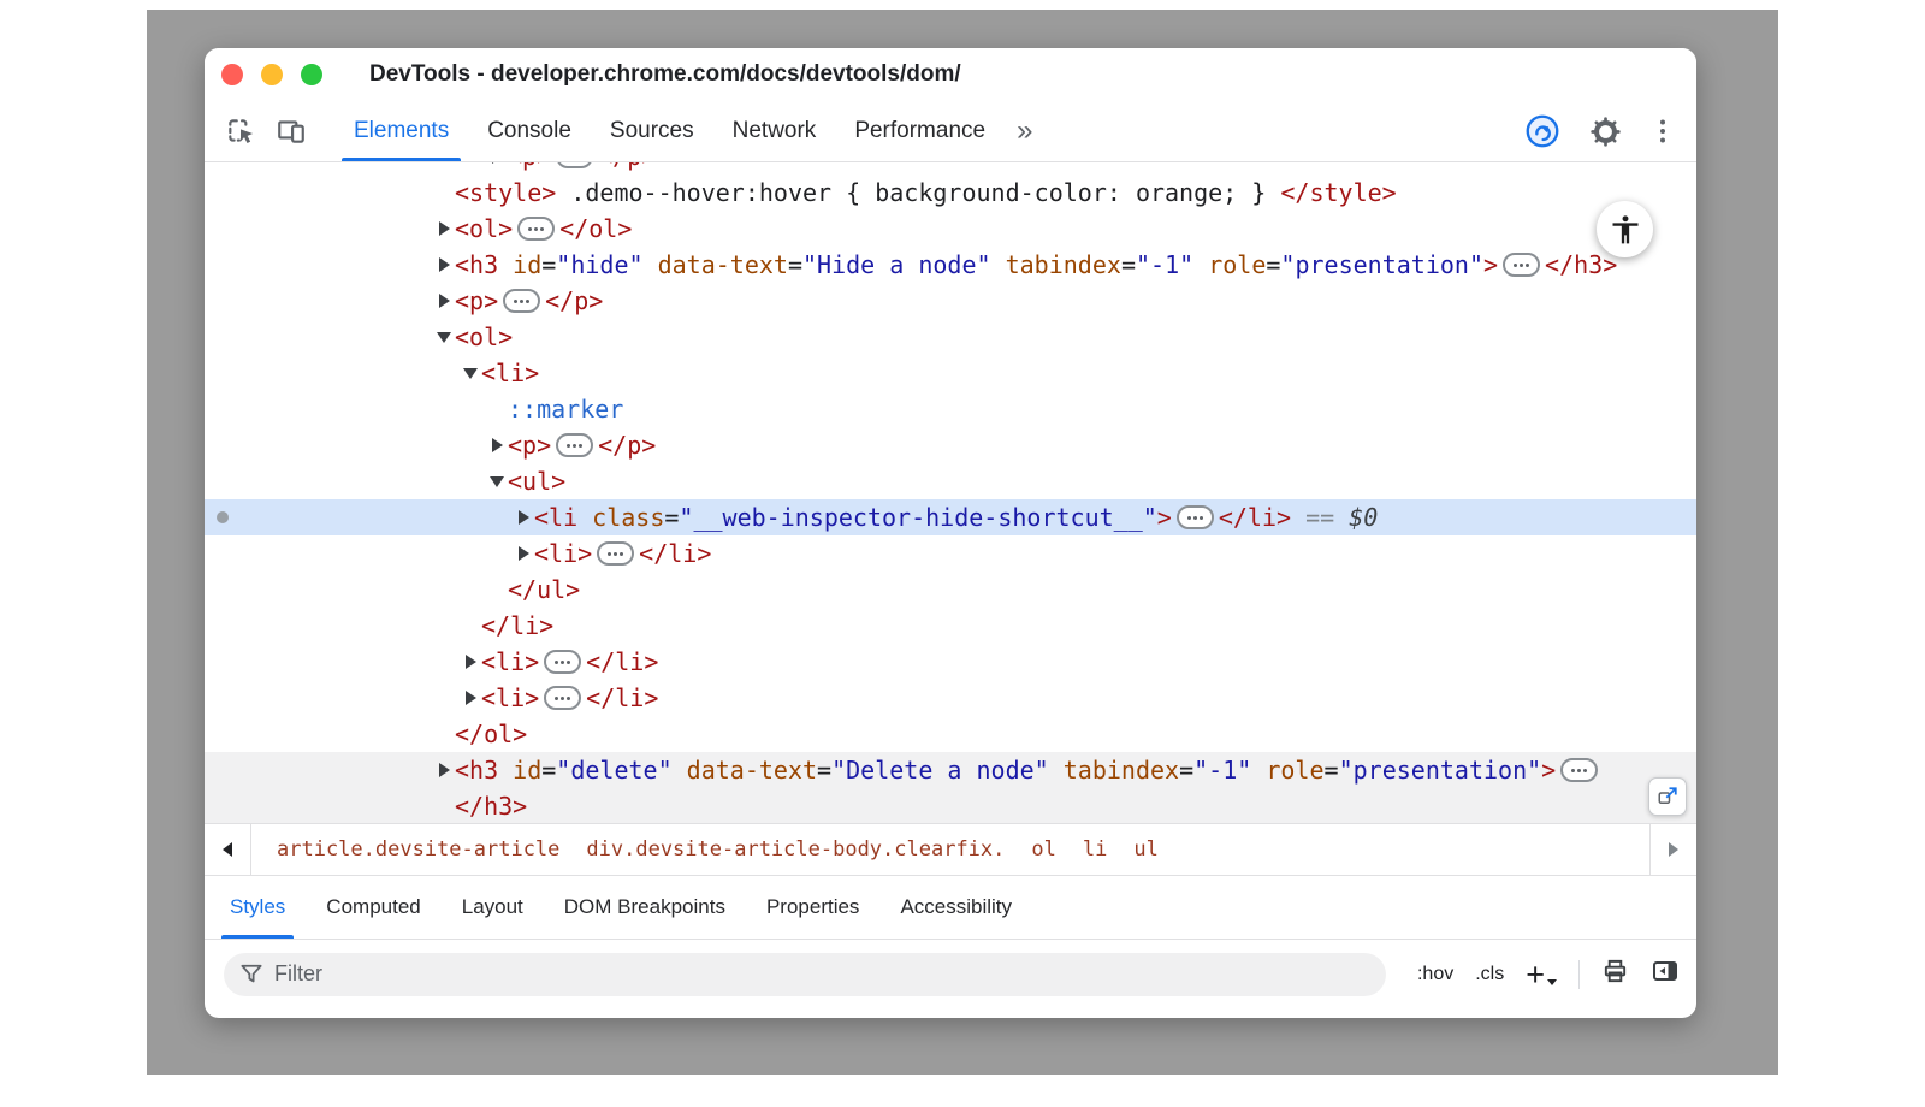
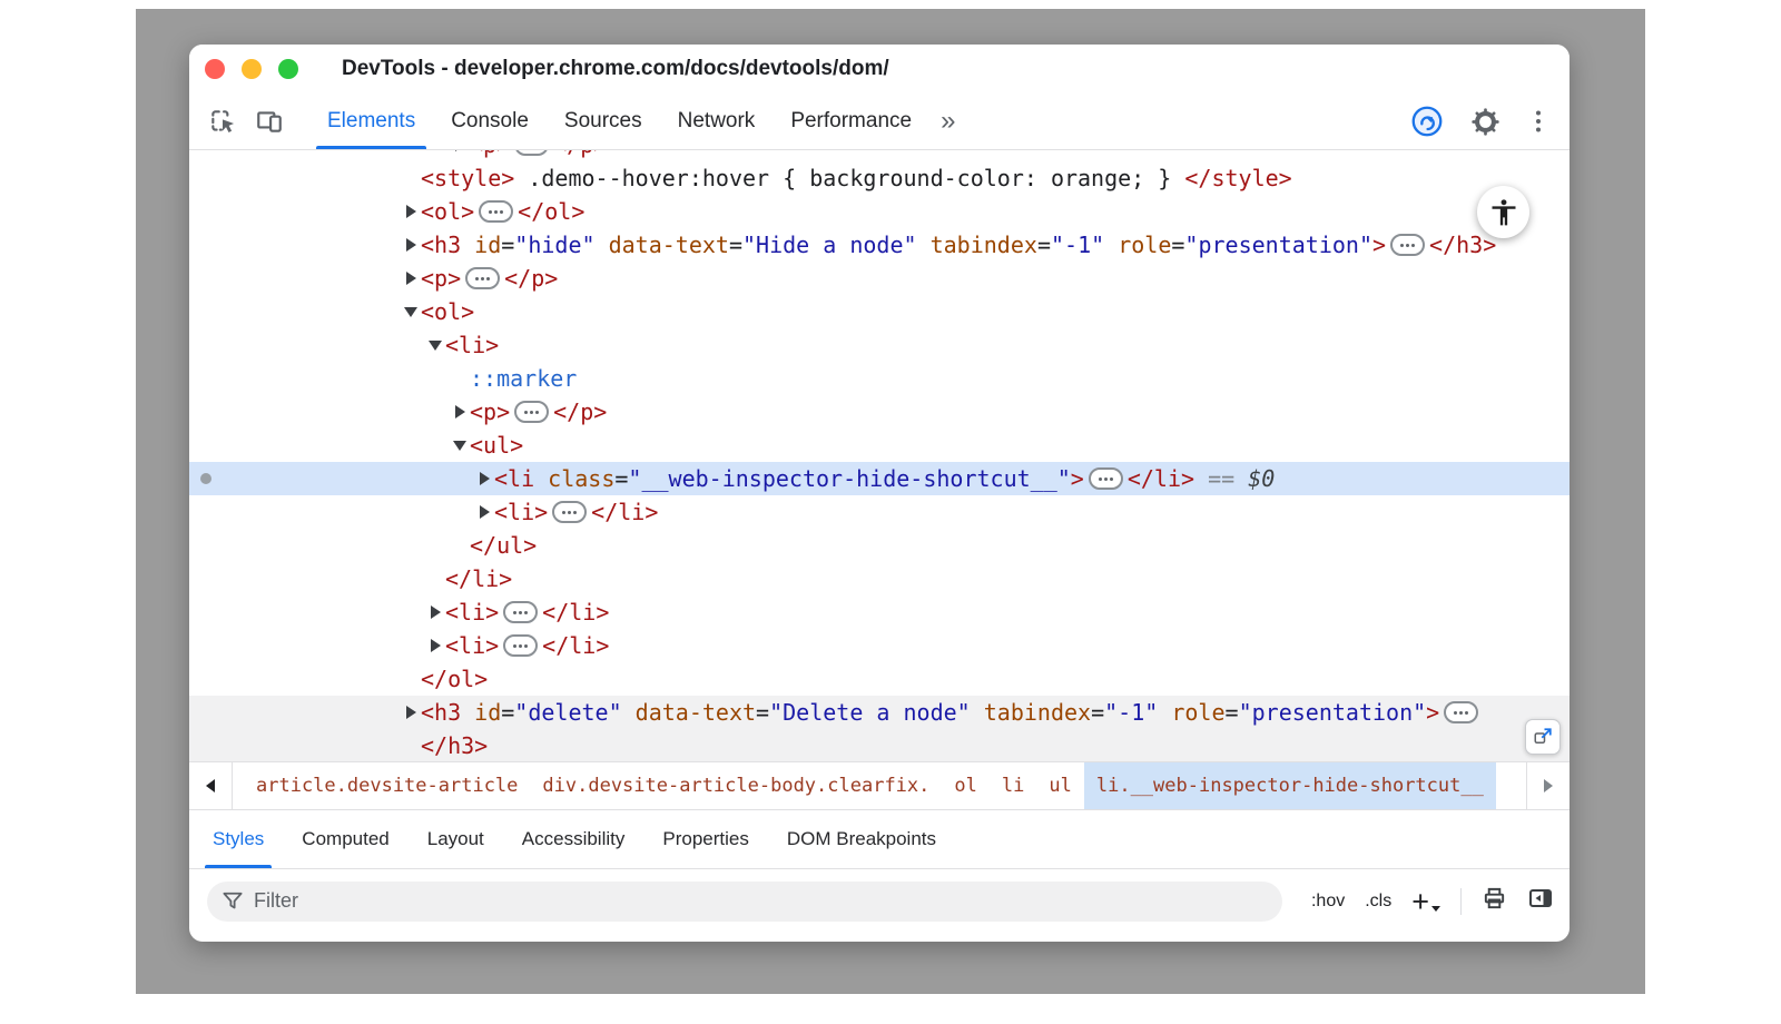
  DevTools - developer.chrome.com/docs/devtools/dom/
  Elements
  Console
  Sources
  Network
  Performance
  »
  <style> .demo--hover:hover { background-color: orange; } </style>
  <ol> </ol>
  <h3 id="hide" data-text="Hide a node" tabindex="-1" role="presentation"> </h3>
  <p> </p>
  <ol>
  <li>
  ::marker
  <p> </p>
  <ul>
  <li class="__web-inspector-hide-shortcut__"> </li> == $0
  <li> </li>
  </ul>
  </li>
  <li> </li>
  <li> </li>
  </ol>
  <h3 id="delete" data-text="Delete a node" tabindex="-1" role="presentation">
  </h3>
  article.devsite-article
  div.devsite-article-body.clearfix.
  ol
  li
  ul
+ li.__web-inspector-hide-shortcut__
  Styles
  Computed
  Layout
- DOM Breakpoints
+ Accessibility
  Properties
- Accessibility
+ DOM Breakpoints
  Filter
  :hov
  .cls
  +
